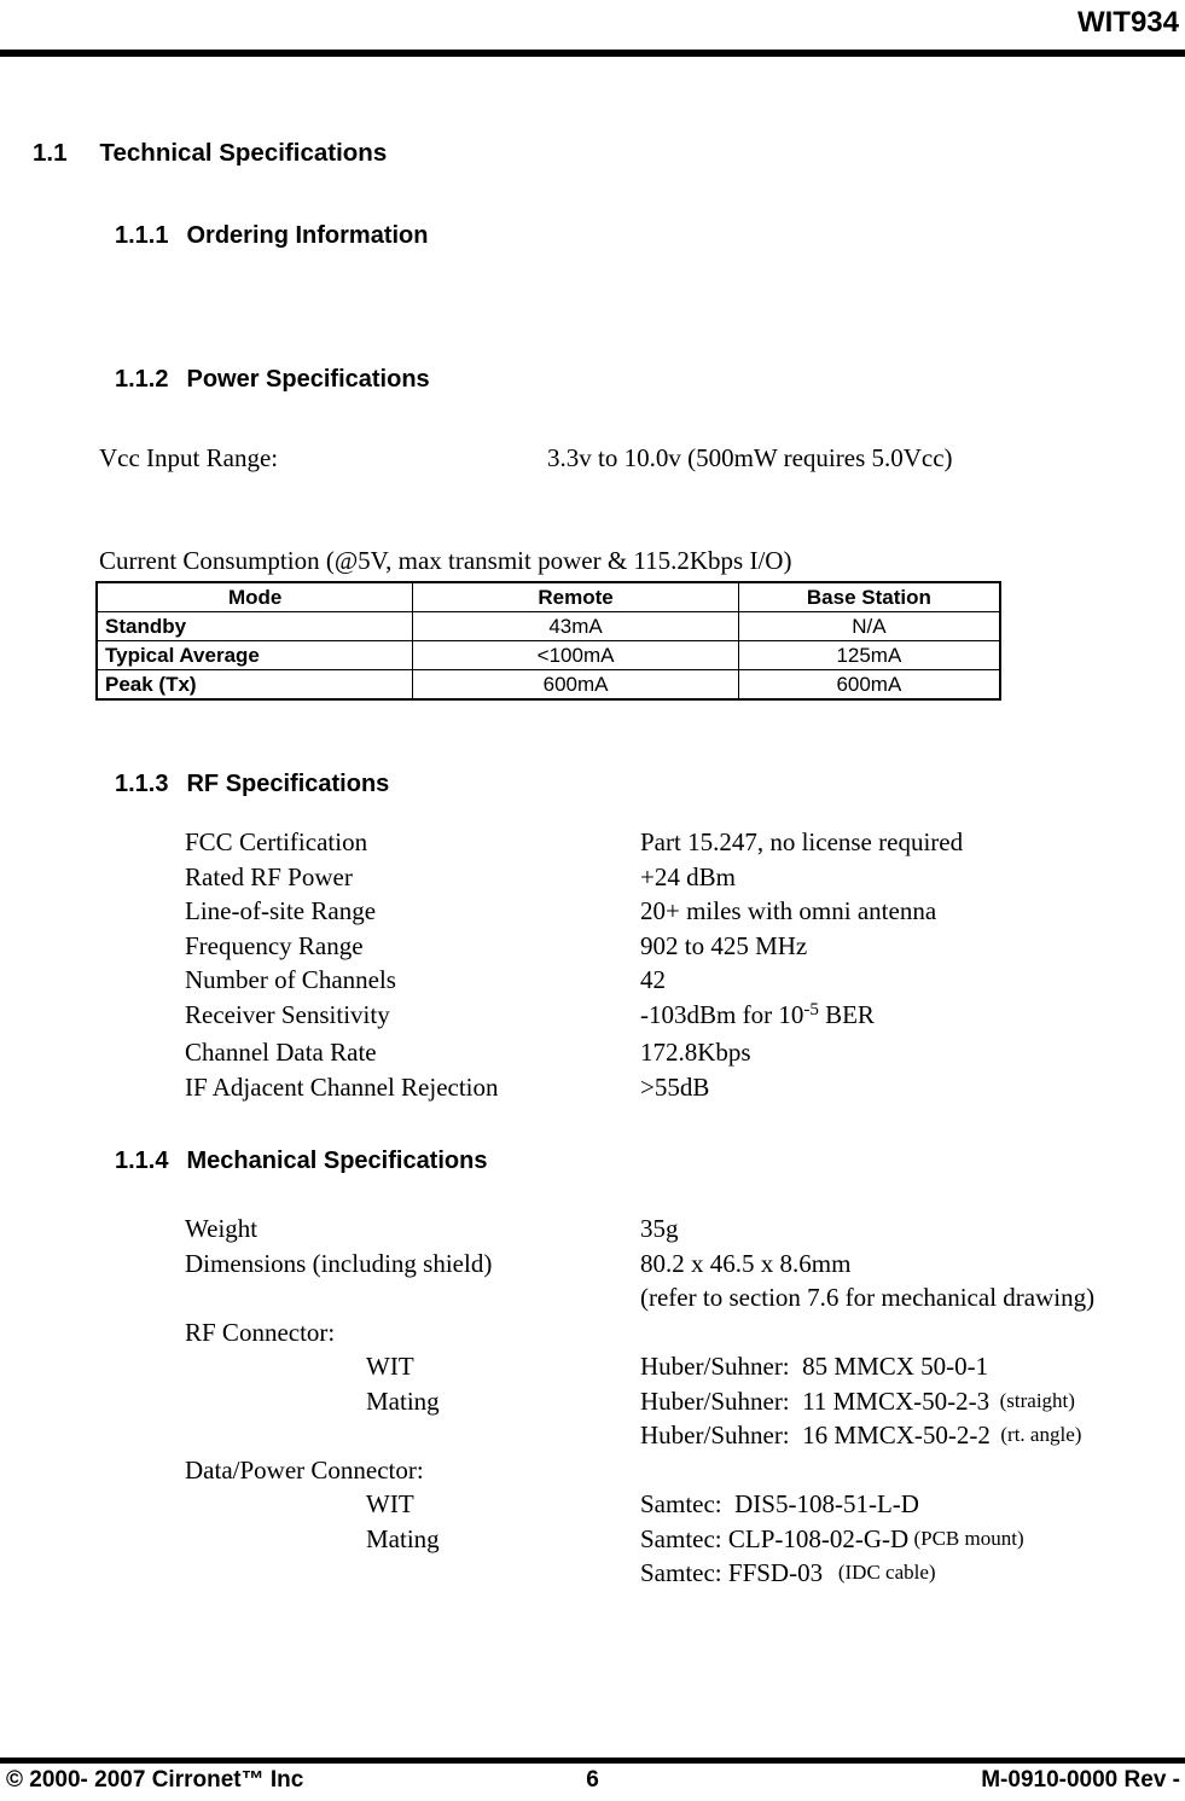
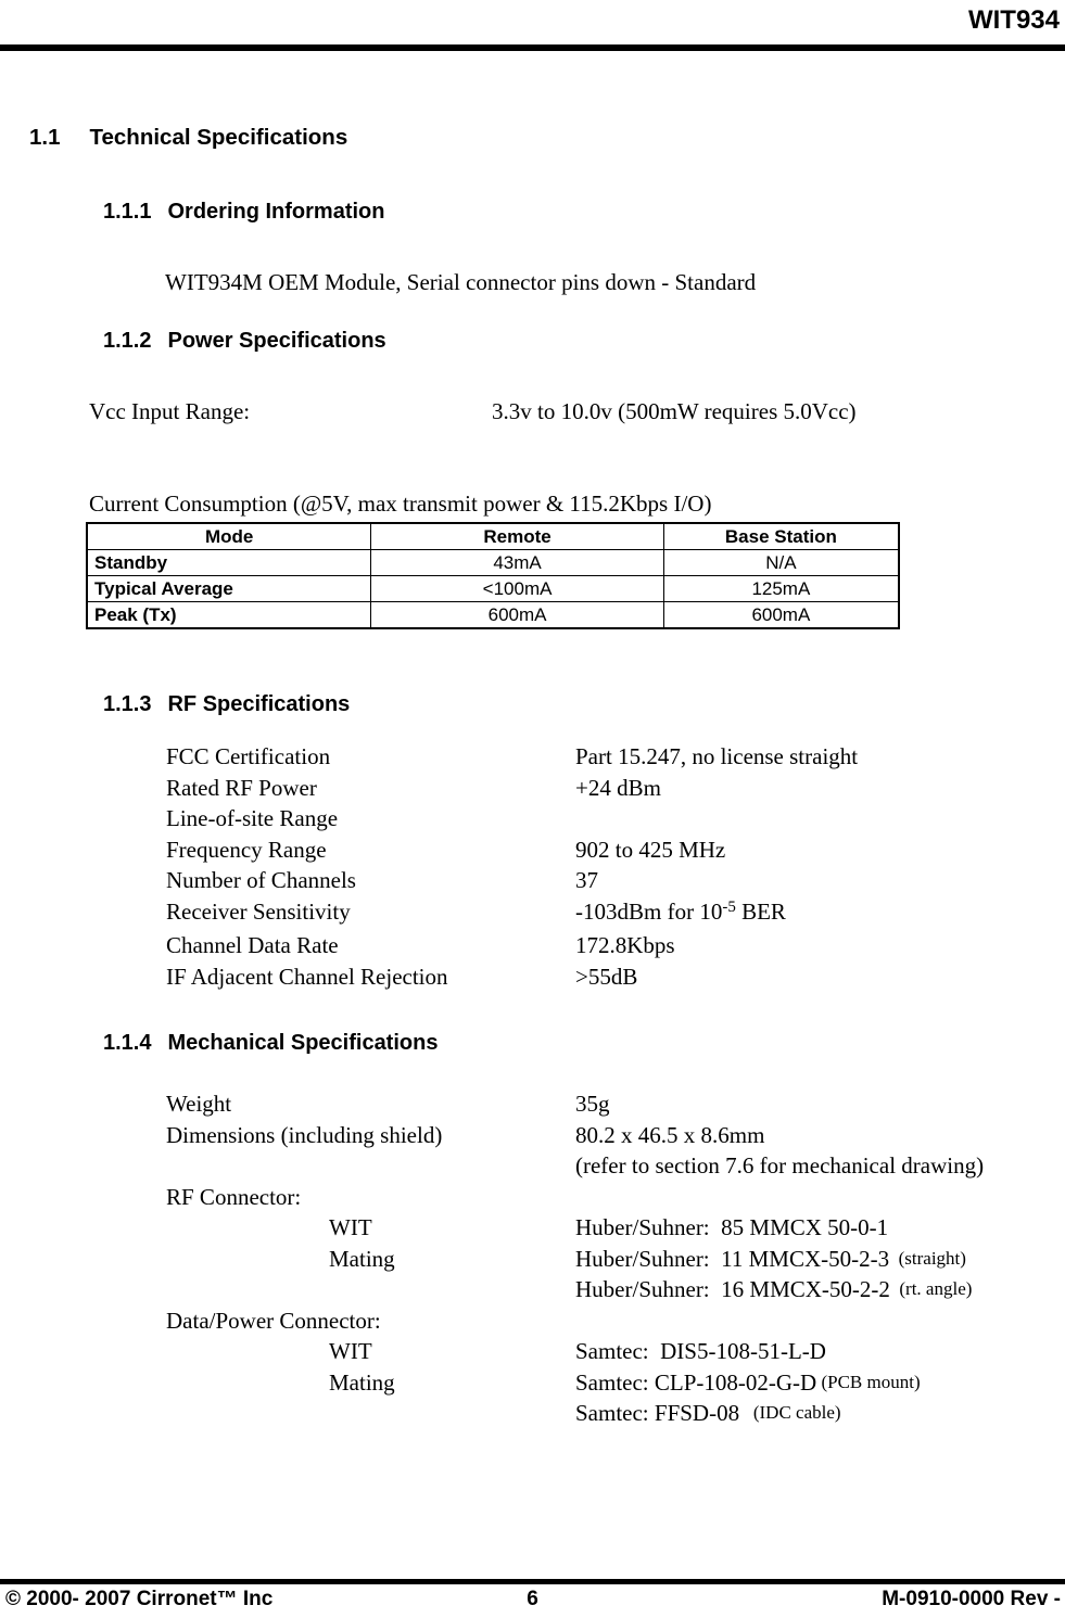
  WIT934
  1.1 Technical Specifications
  1.1.1 Ordering Information
+ WIT934M OEM Module, Serial connector pins down - Standard
  1.1.2 Power Specifications
  Vcc Input Range:
  3.3v to 10.0v (500mW requires 5.0Vcc)
  Current Consumption (@5V, max transmit power & 115.2Kbps I/O)
  Mode	Remote	Base Station
  Standby	43mA	N/A
  Typical Average	<100mA	125mA
  Peak (Tx)	600mA	600mA
  1.1.3 RF Specifications
  FCC Certification
- Part 15.247, no license required
+ Part 15.247, no license straight
  Rated RF Power
  +24 dBm
  Line-of-site Range
- 20+ miles with omni antenna
  Frequency Range
  902 to 425 MHz
  Number of Channels
- 42
+ 37
  Receiver Sensitivity
  -103dBm for 10-5 BER
  Channel Data Rate
  172.8Kbps
  IF Adjacent Channel Rejection
  >55dB
  1.1.4 Mechanical Specifications
  Weight
  35g
  Dimensions (including shield)
  80.2 x 46.5 x 8.6mm
  (refer to section 7.6 for mechanical drawing)
  RF Connector:
  WIT
  Huber/Suhner: 85 MMCX 50-0-1
  Mating
  Huber/Suhner: 11 MMCX-50-2-3
  (straight)
  Huber/Suhner: 16 MMCX-50-2-2
  (rt. angle)
  Data/Power Connector:
  WIT
  Samtec: DIS5-108-51-L-D
  Mating
  Samtec: CLP-108-02-G-D
  (PCB mount)
- Samtec: FFSD-03
+ Samtec: FFSD-08
  (IDC cable)
  6
  © 2000- 2007 Cirronet™ Inc
  M-0910-0000 Rev -
